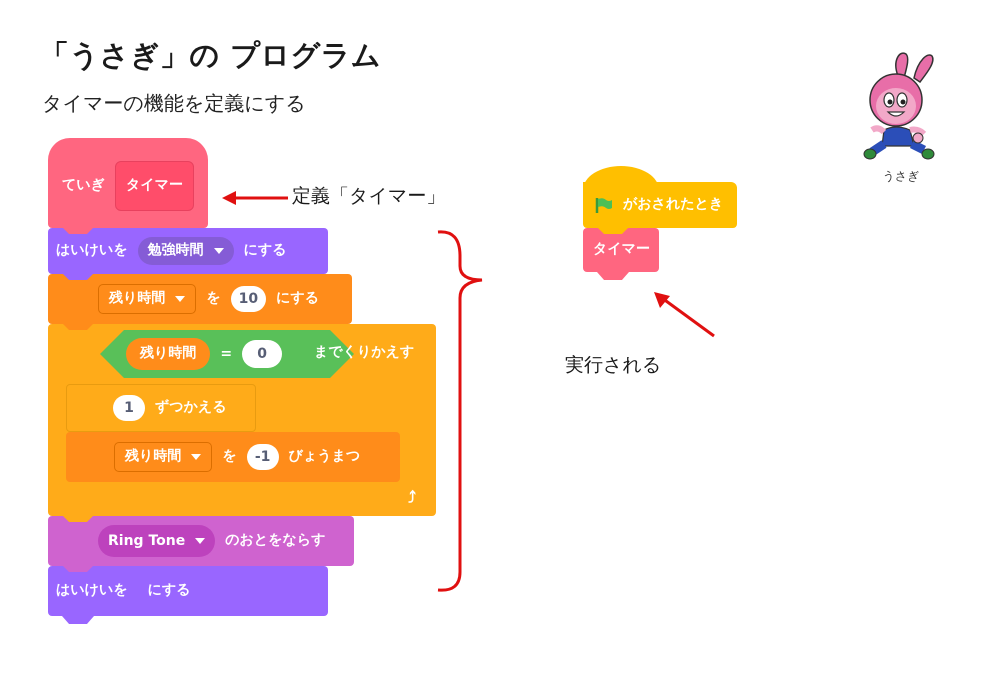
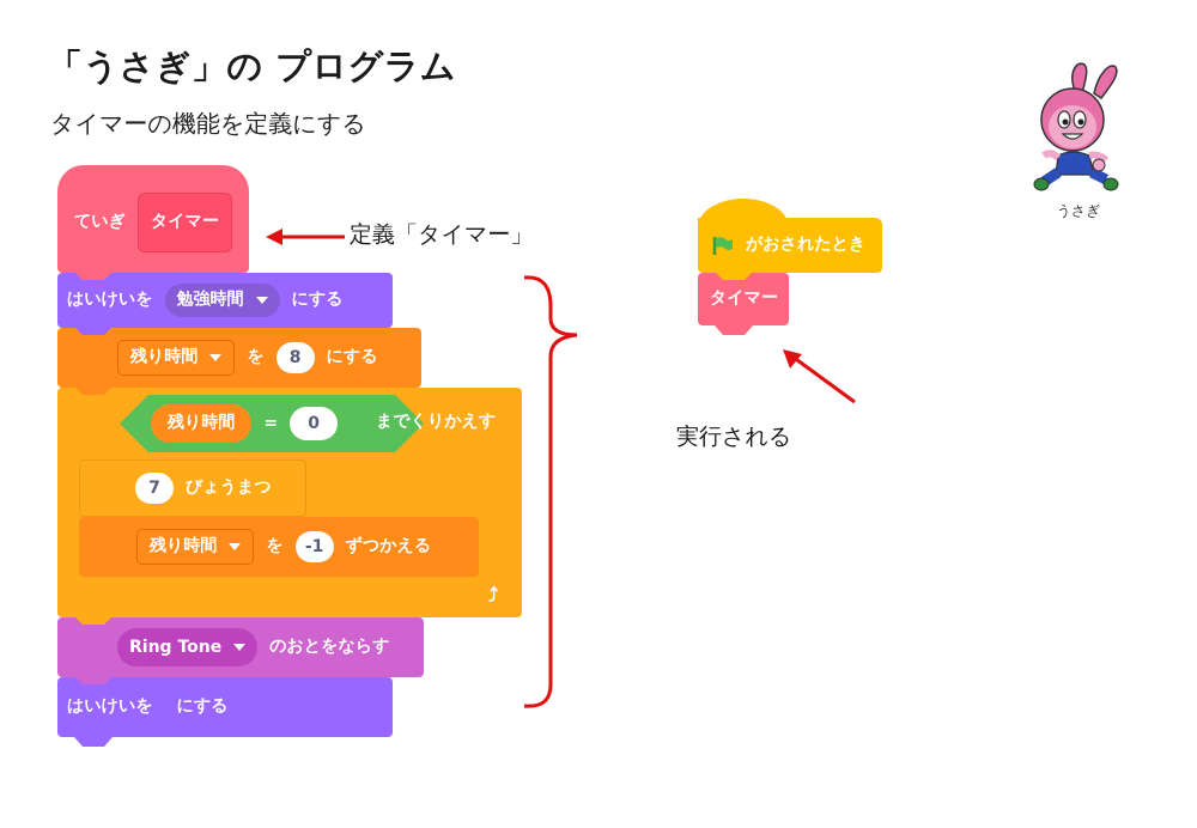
  「うさぎ」の プログラム
  タイマーの機能を定義にする
  うさぎ
  ていぎ
  タイマー
  はいけいを
  勉強時間
  にする
  残り時間
  を
- 10
+ 8
  にする
  残り時間
  =
  0
  までくりかえす
- 1
+ 7
- ずつかえる
+ びょうまつ
  残り時間
  を
  -1
- びょうまつ
+ ずつかえる
  ⤴
  Ring Tone
  のおとをならす
  はいけいを
  にする
  定義「タイマー」
  がおされたとき
  タイマー
  実行される
